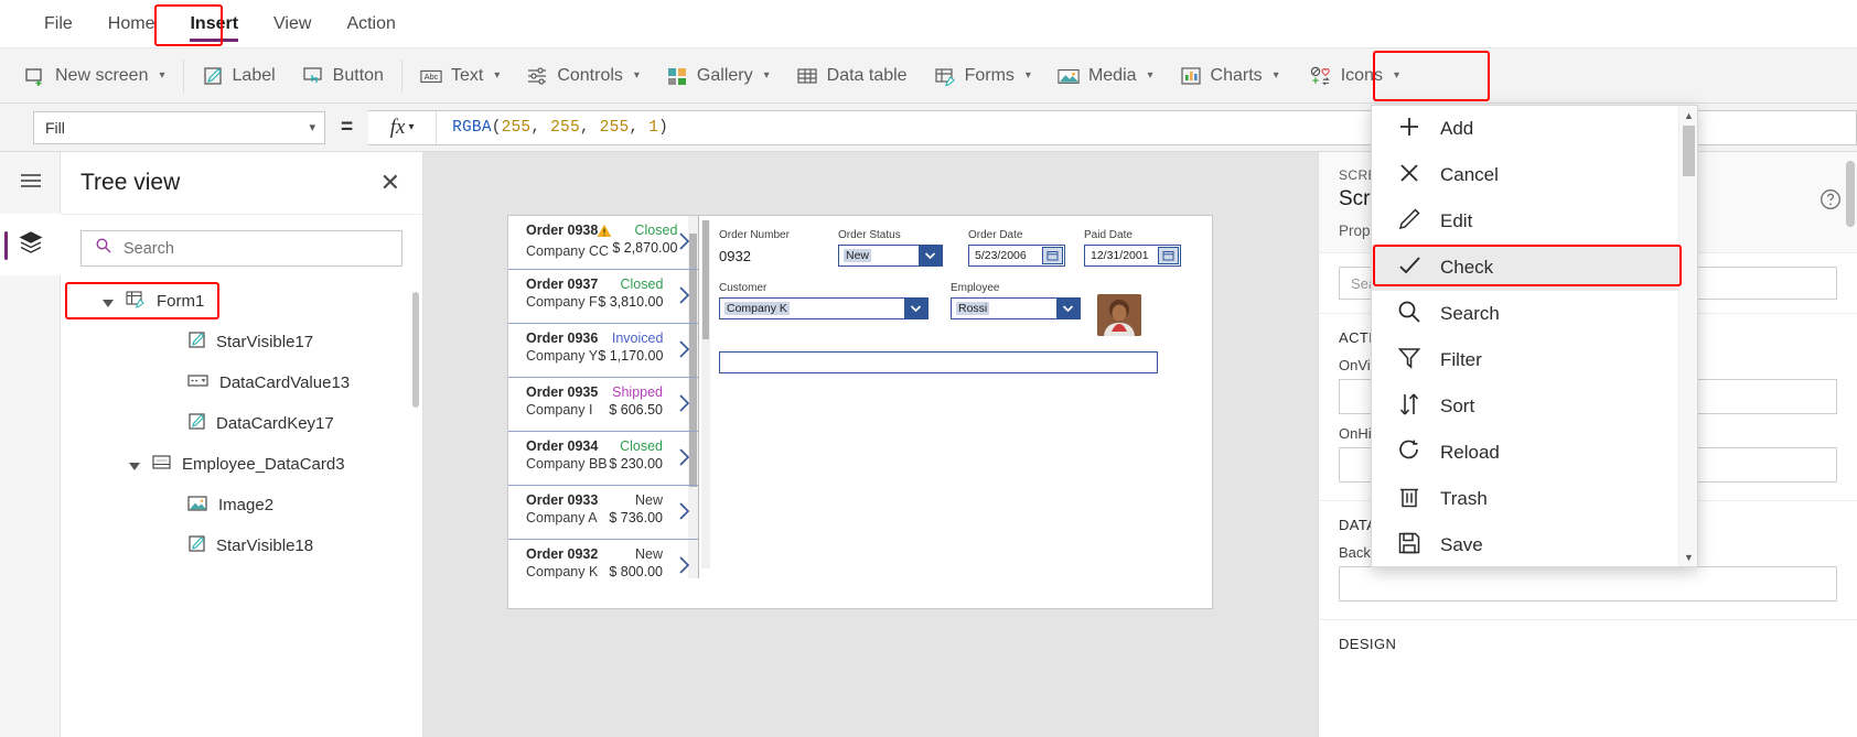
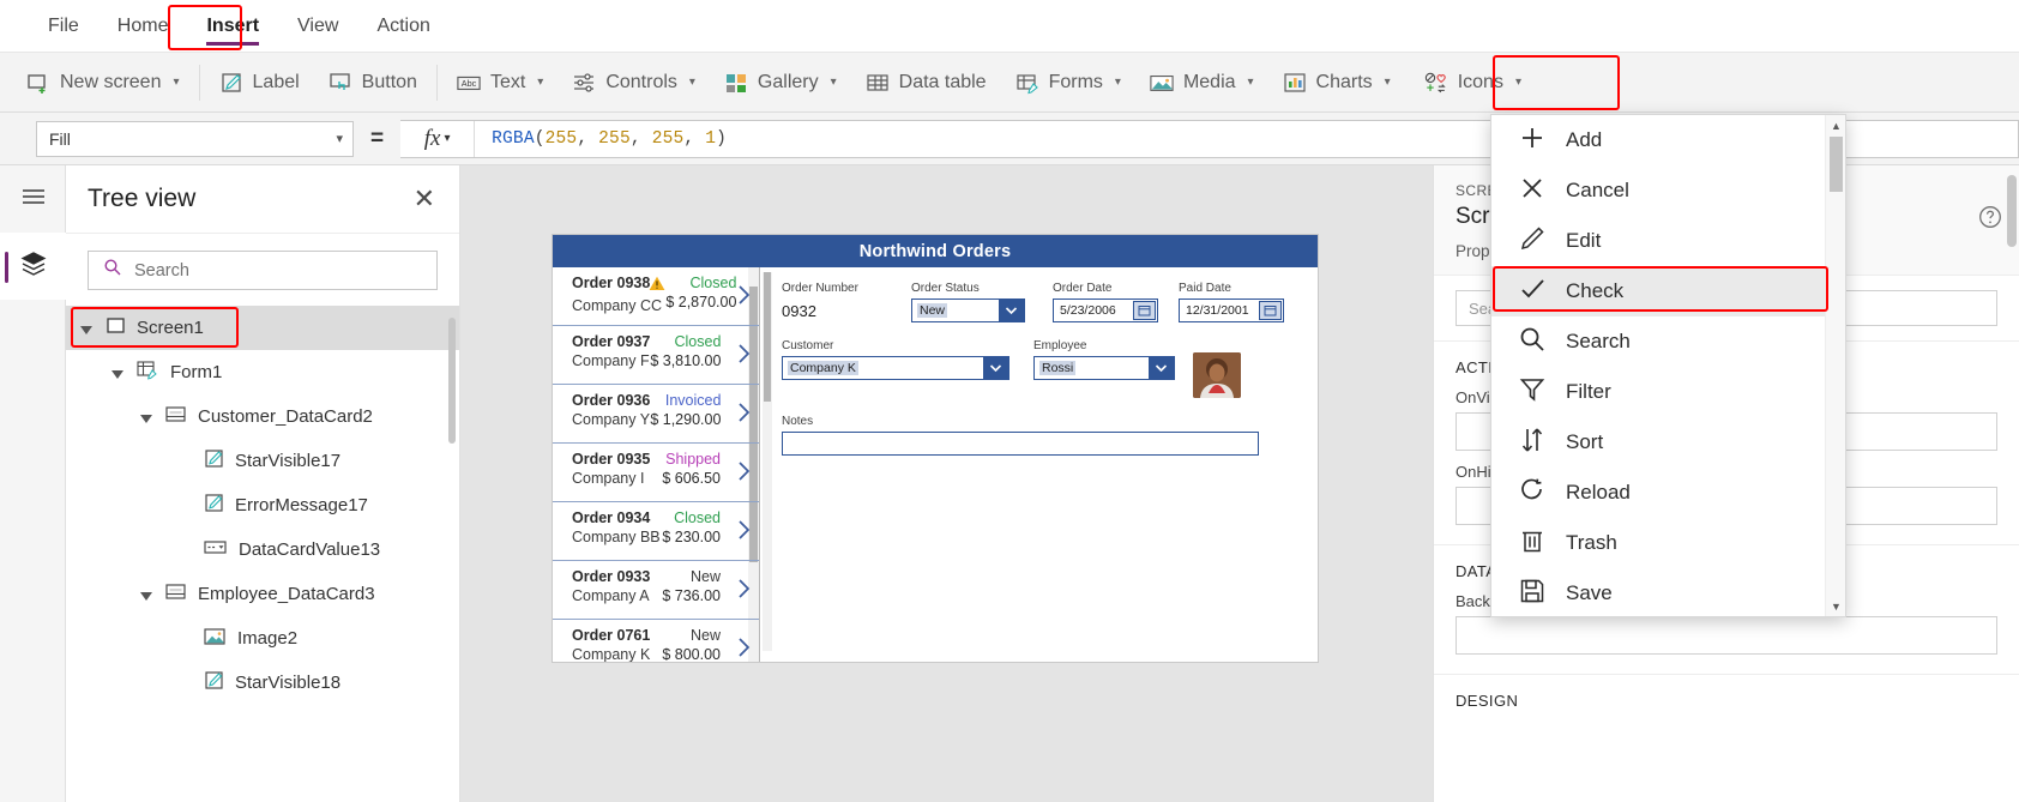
  File
  Home
  Insert
  View
  Action
  New screen
  ▾
  Label
  Button
  Abc
  Text
  ▾
  Controls
  ▾
  Gallery
  ▾
  Data table
  Forms
  ▾
  Media
  ▾
  Charts
  ▾
  Icons
  ▾
  Fill
  ▾
  =
  fx
  ▾
  RGBA(255, 255, 255, 1)
  Tree view
  ✕
  Search
+ Screen1
  Form1
+ Customer_DataCard2
  StarVisible17
+ ErrorMessage17
  DataCardValue13
- DataCardKey17
  Employee_DataCard3
  Image2
  StarVisible18
+ Northwind Orders
  Order 0938
  Company CC
  Closed
  $ 2,870.00
  Order 0937
  Company F
  Closed
  $ 3,810.00
  Order 0936
  Company Y
  Invoiced
- $ 1,170.00
+ $ 1,290.00
  Order 0935
  Company I
  Shipped
  $ 606.50
  Order 0934
  Company BB
  Closed
  $ 230.00
  Order 0933
  Company A
  New
  $ 736.00
- Order 0932
+ Order 0761
  Company K
  New
  $ 800.00
  Order Number
  0932
  Order Status
  New
  Order Date
  5/23/2006
  Paid Date
  12/31/2001
  Customer
  Company K
  Employee
  Rossi
+ Notes
  DAT
  DESIGN
  Add
  Cancel
  Edit
  Check
  Search
  Filter
  Sort
  Reload
  Trash
  Save
  ▲
  ▼
